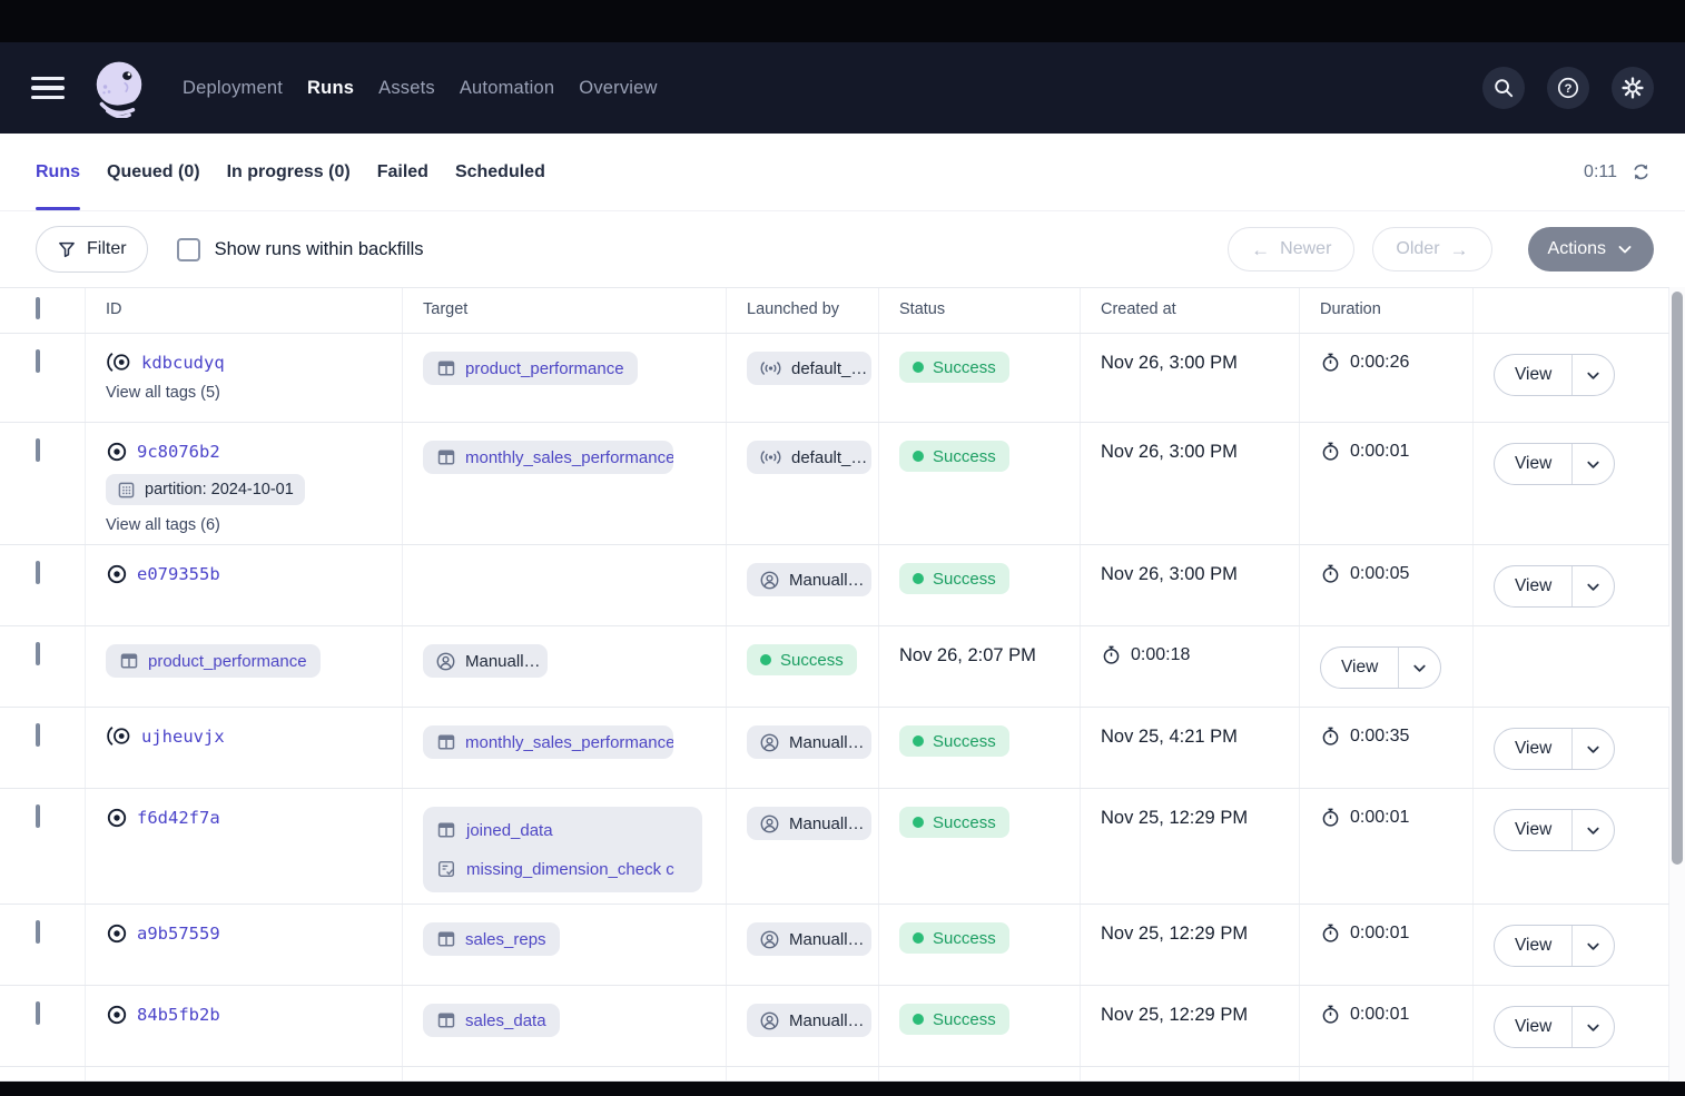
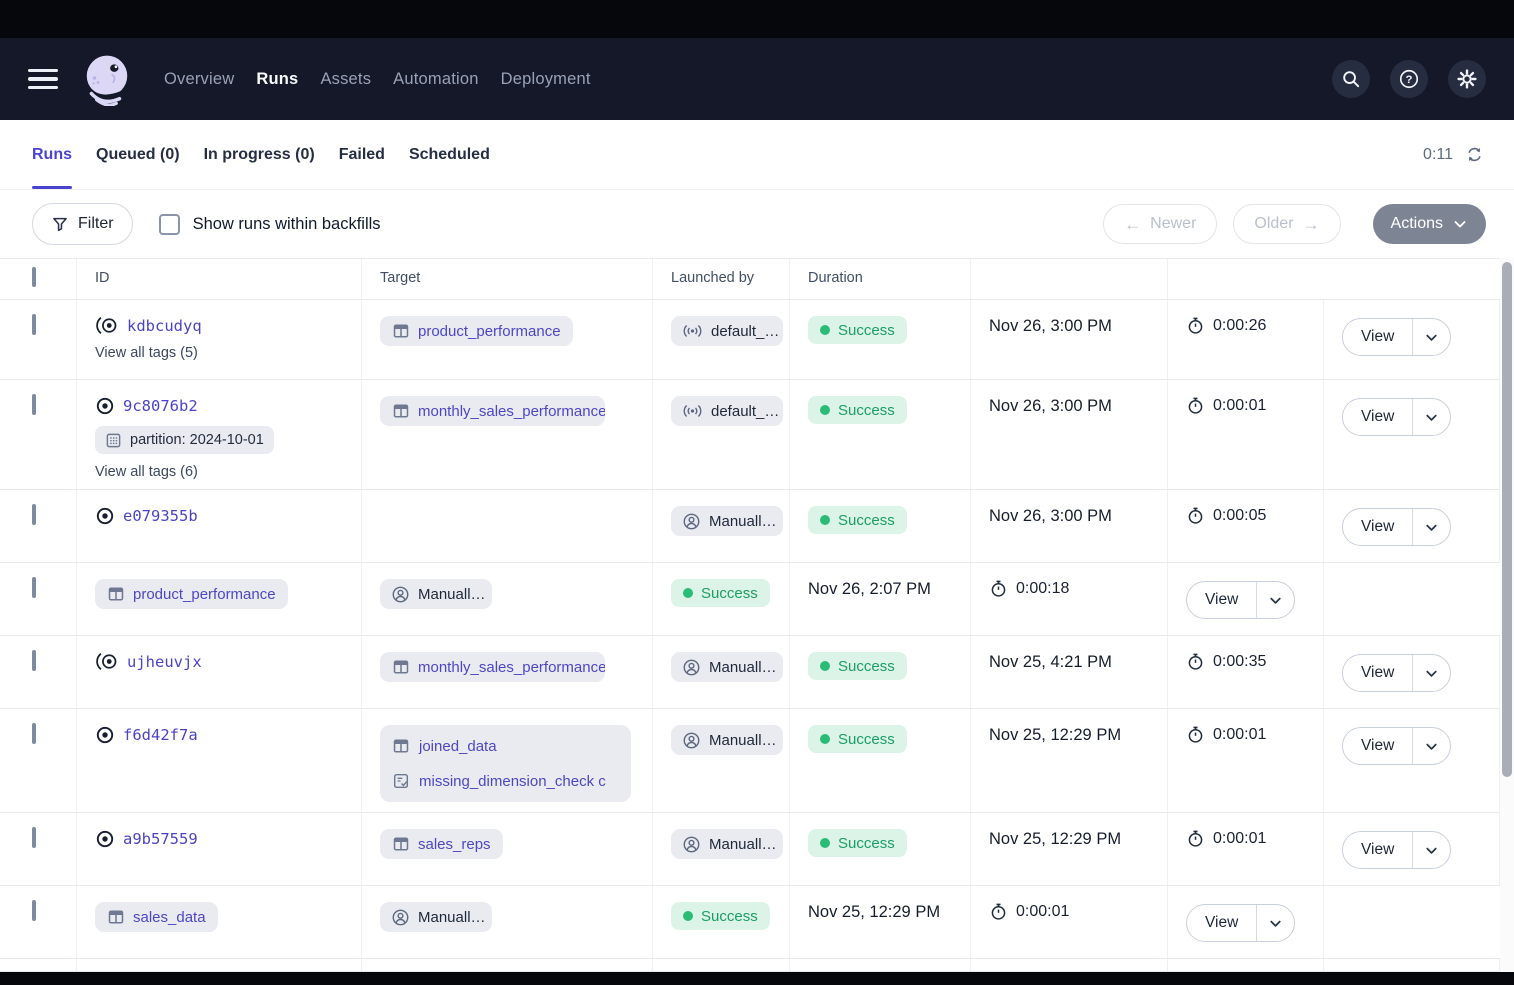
- Deployment
+ Overview
  Runs
  Assets
  Automation
- Overview
+ Deployment
  Runs
  Queued (0)
  In progress (0)
  Failed
  Scheduled
  0:11
  Filter
  Show runs within backfills
  ←
  Newer
  Older
  →
  Actions
  ID
  Target
  Launched by
- Status
- Created at
  Duration
  kdbcudyq
  View all tags (5)
  product_performance
  default_…
  Success
  Nov 26, 3:00 PM
  0:00:26
  View
  9c8076b2
  partition: 2024-10-01
  View all tags (6)
  monthly_sales_performance
  default_…
  Success
  Nov 26, 3:00 PM
  0:00:01
  View
  e079355b
  Manuall…
  Success
  Nov 26, 3:00 PM
  0:00:05
  View
  product_performance
  Manuall…
  Success
  Nov 26, 2:07 PM
  0:00:18
  View
  ujheuvjx
  monthly_sales_performance
  Manuall…
  Success
  Nov 25, 4:21 PM
  0:00:35
  View
  f6d42f7a
  joined_data
  missing_dimension_check c
  Manuall…
  Success
  Nov 25, 12:29 PM
  0:00:01
  View
  a9b57559
  sales_reps
  Manuall…
  Success
  Nov 25, 12:29 PM
  0:00:01
  View
- 84b5fb2b
  sales_data
  Manuall…
  Success
  Nov 25, 12:29 PM
  0:00:01
  View
